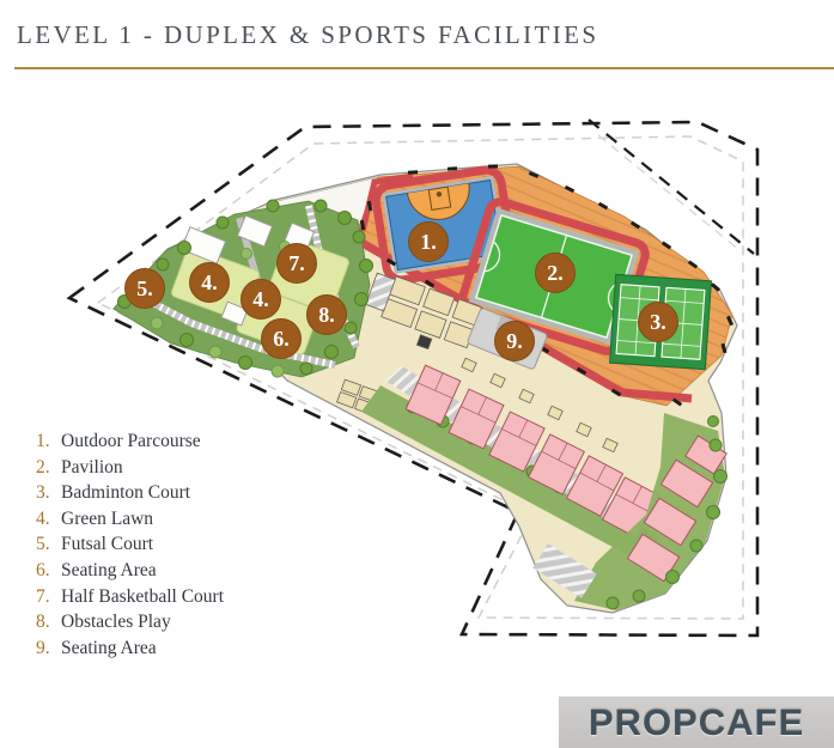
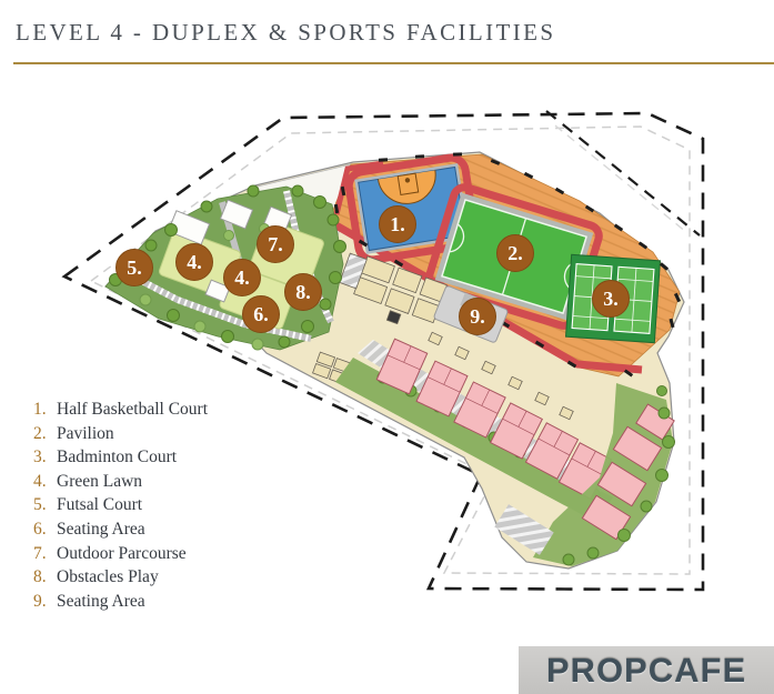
- LEVEL 1 - DUPLEX & SPORTS FACILITIES
+ LEVEL 4 - DUPLEX & SPORTS FACILITIES
  1.
  2.
  3.
  5.
  4.
  7.
  4.
  6.
  8.
  9.
- 1. Outdoor Parcourse
+ 1. Half Basketball Court
  2. Pavilion
  3. Badminton Court
  4. Green Lawn
  5. Futsal Court
  6. Seating Area
- 7. Half Basketball Court
+ 7. Outdoor Parcourse
  8. Obstacles Play
  9. Seating Area
  PROPCAFE
